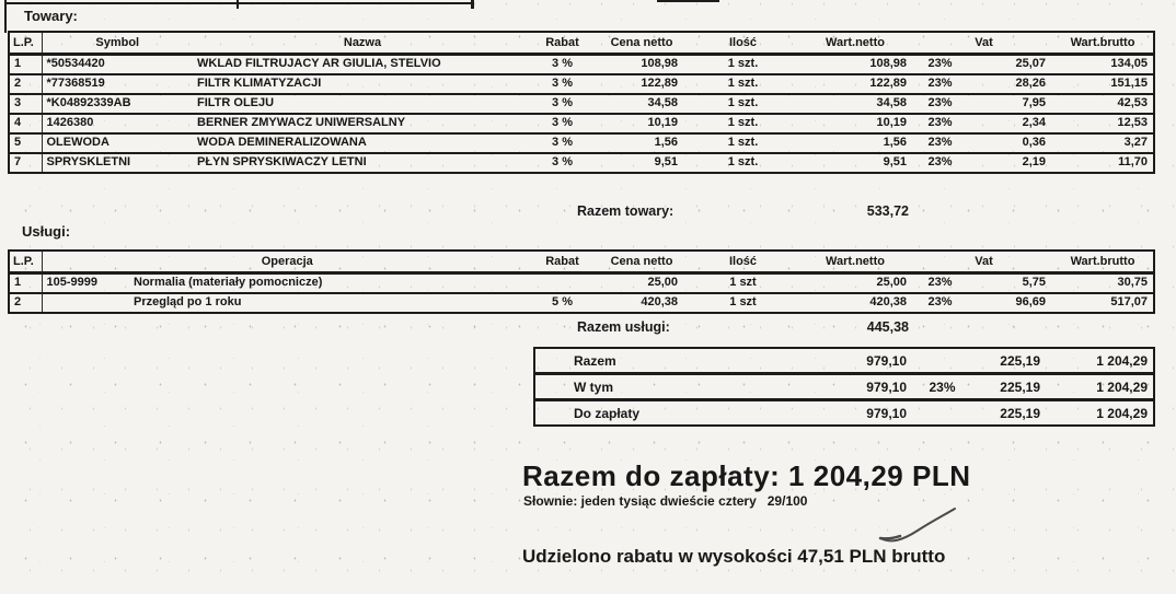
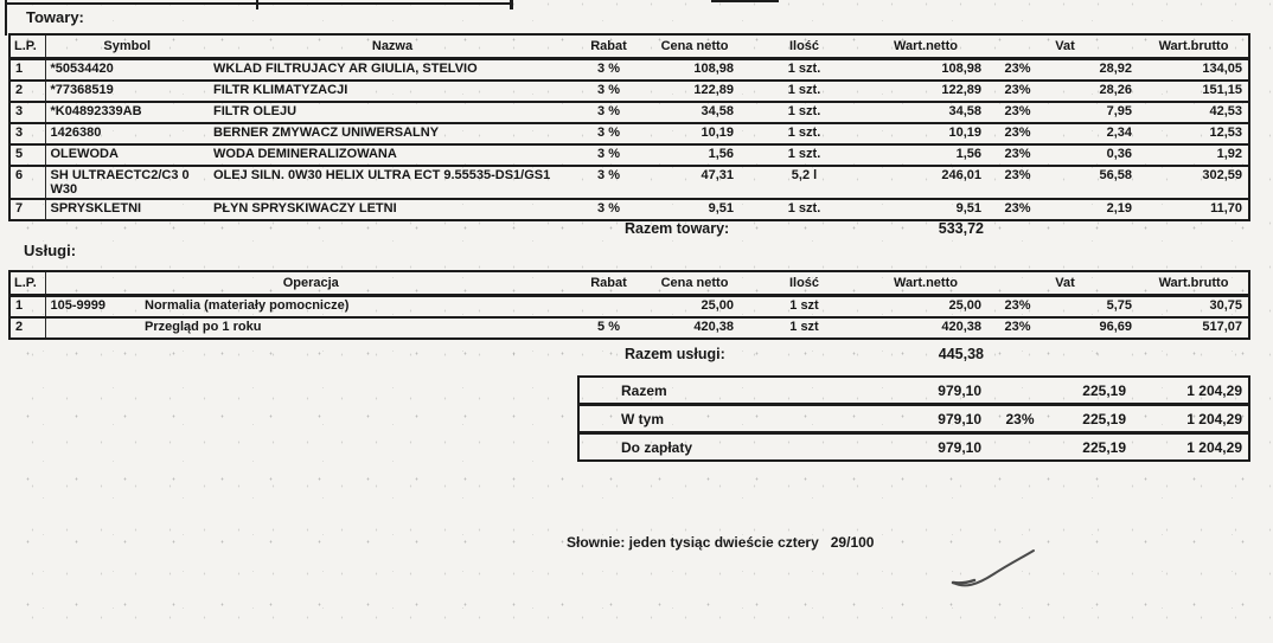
  Towary:
  L.P.	Symbol	Nazwa	Rabat	Cena netto	Ilość	Wart.netto	Vat	Wart.brutto
- 1	*50534420	WKLAD FILTRUJACY AR GIULIA, STELVIO	3 %	108,98	1 szt.	108,98	23%	25,07	134,05
+ 1	*50534420	WKLAD FILTRUJACY AR GIULIA, STELVIO	3 %	108,98	1 szt.	108,98	23%	28,92	134,05
  2	*77368519	FILTR KLIMATYZACJI	3 %	122,89	1 szt.	122,89	23%	28,26	151,15
  3	*K04892339AB	FILTR OLEJU	3 %	34,58	1 szt.	34,58	23%	7,95	42,53
- 4	1426380	BERNER ZMYWACZ UNIWERSALNY	3 %	10,19	1 szt.	10,19	23%	2,34	12,53
+ 3	1426380	BERNER ZMYWACZ UNIWERSALNY	3 %	10,19	1 szt.	10,19	23%	2,34	12,53
- 5	OLEWODA	WODA DEMINERALIZOWANA	3 %	1,56	1 szt.	1,56	23%	0,36	3,27
+ 5	OLEWODA	WODA DEMINERALIZOWANA	3 %	1,56	1 szt.	1,56	23%	0,36	1,92
+ 6	SH ULTRAECTC2/C3 0 W30	OLEJ SILN. 0W30 HELIX ULTRA ECT 9.55535-DS1/GS1	3 %	47,31	5,2 l	246,01	23%	56,58	302,59
  7	SPRYSKLETNI	PŁYN SPRYSKIWACZY LETNI	3 %	9,51	1 szt.	9,51	23%	2,19	11,70
  Razem towary:
  533,72
  Usługi:
  L.P.	Operacja	Rabat	Cena netto	Ilość	Wart.netto	Vat	Wart.brutto
  1	105-9999	Normalia (materiały pomocnicze)		25,00	1 szt	25,00	23%	5,75	30,75
  2		Przegląd po 1 roku	5 %	420,38	1 szt	420,38	23%	96,69	517,07
  Razem usługi:
  445,38
  Razem	979,10		225,19	1 204,29
  W tym	979,10	23%	225,19	1 204,29
  Do zapłaty	979,10		225,19	1 204,29
- Razem do zapłaty: 1 204,29 PLN
  Słownie: jeden tysiąc dwieście cztery 29/100
- Udzielono rabatu w wysokości 47,51 PLN brutto
